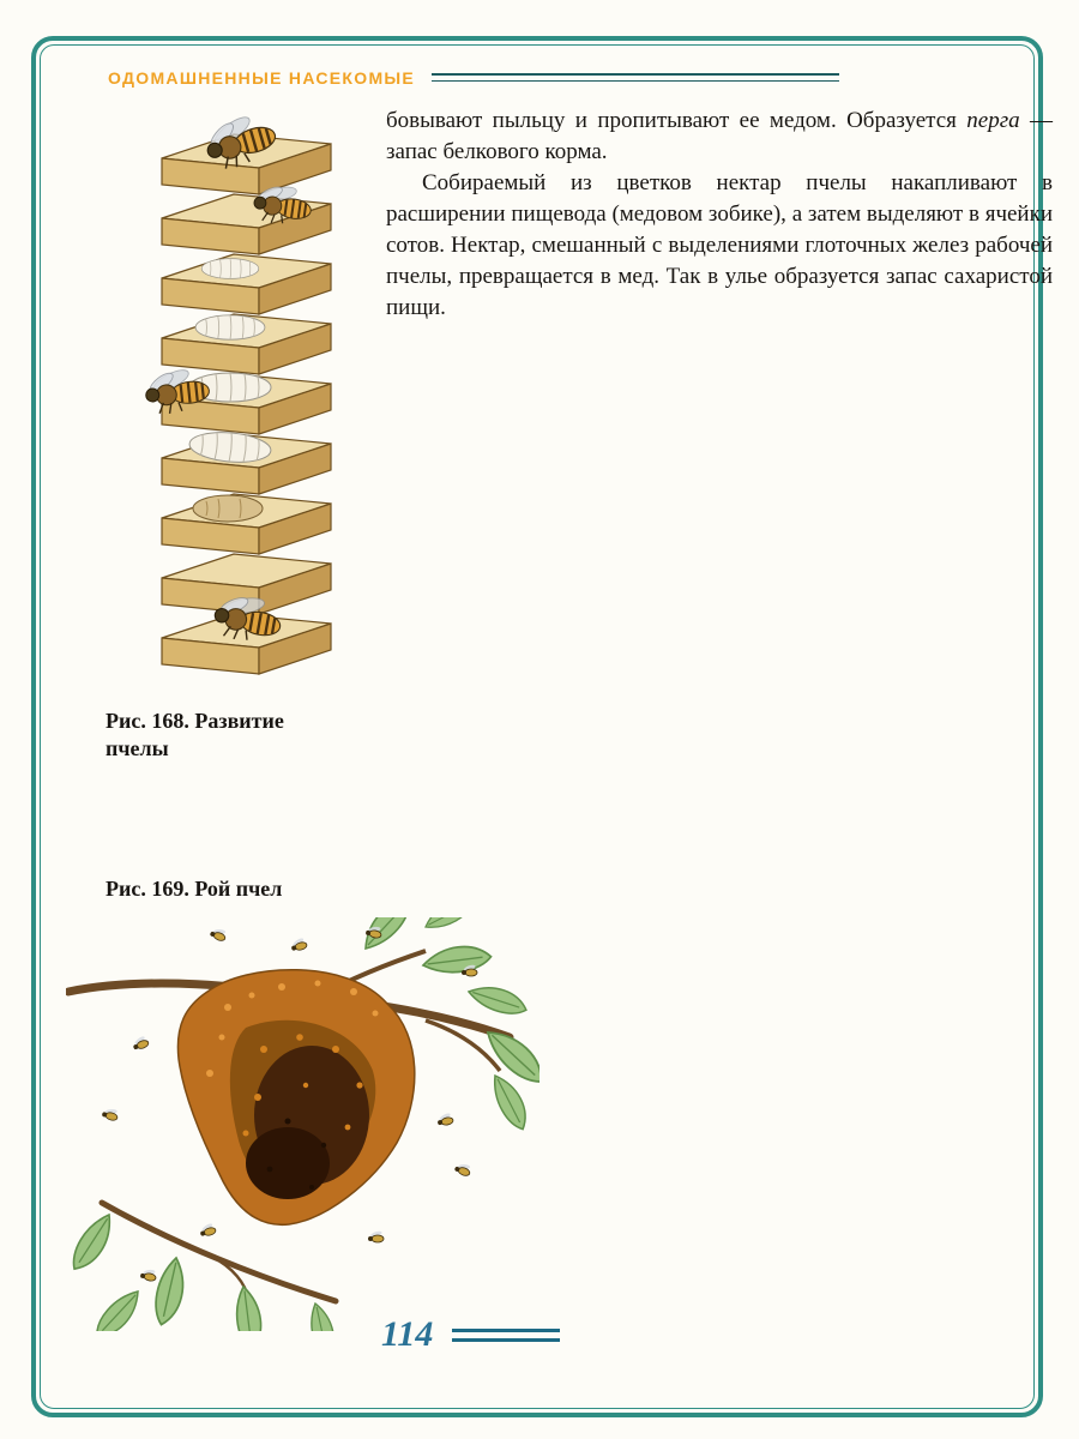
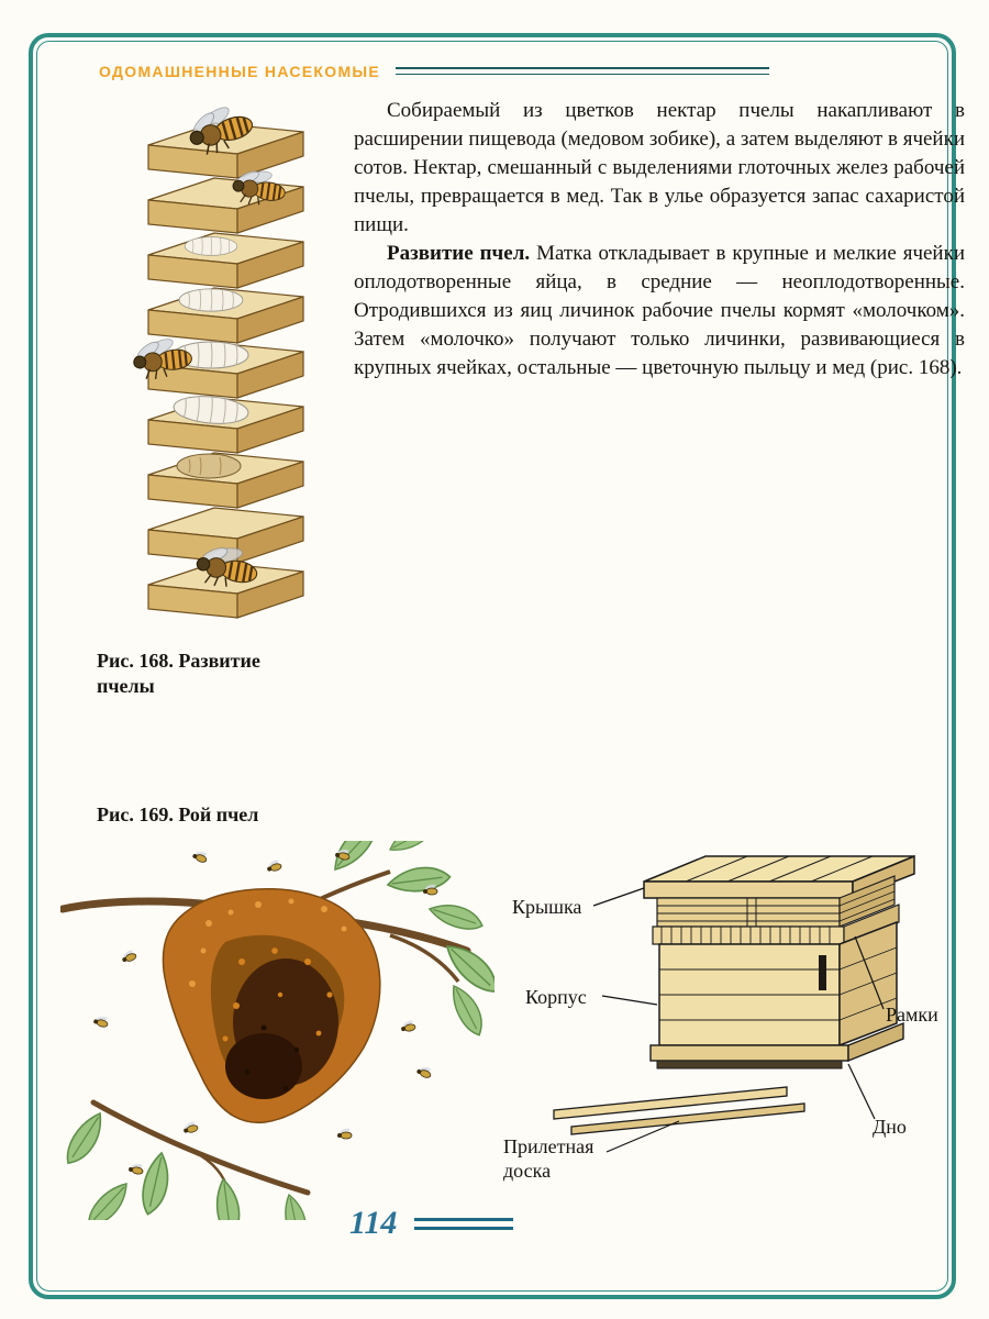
  ОДОМАШНЕННЫЕ НАСЕКОМЫЕ
  Рис. 168. Развитие пчелы
- бовывают пыльцу и пропитывают ее медом. Образуется перга — запас белкового корма.
  Собираемый из цветков нектар пчелы накапливают в расширении пищевода (медовом зобике), а затем выделяют в ячейки сотов. Нектар, смешанный с выделениями глоточных желез рабочей пчелы, превращается в мед. Так в улье образуется запас сахаристой пищи.
+ Развитие пчел. Матка откладывает в крупные и мелкие ячейки оплодотворенные яйца, в средние — неоплодотворенные. Отродившихся из яиц личинок рабочие пчелы кормят «молочком». Затем «молочко» получают только личинки, развивающиеся в крупных ячейках, остальные — цветочную пыльцу и мед (рис. 168).
  Рис. 169. Рой пчел
+ Крышка
+ Корпус
+ Рамки
+ Дно
+ Прилетная доска
  114
